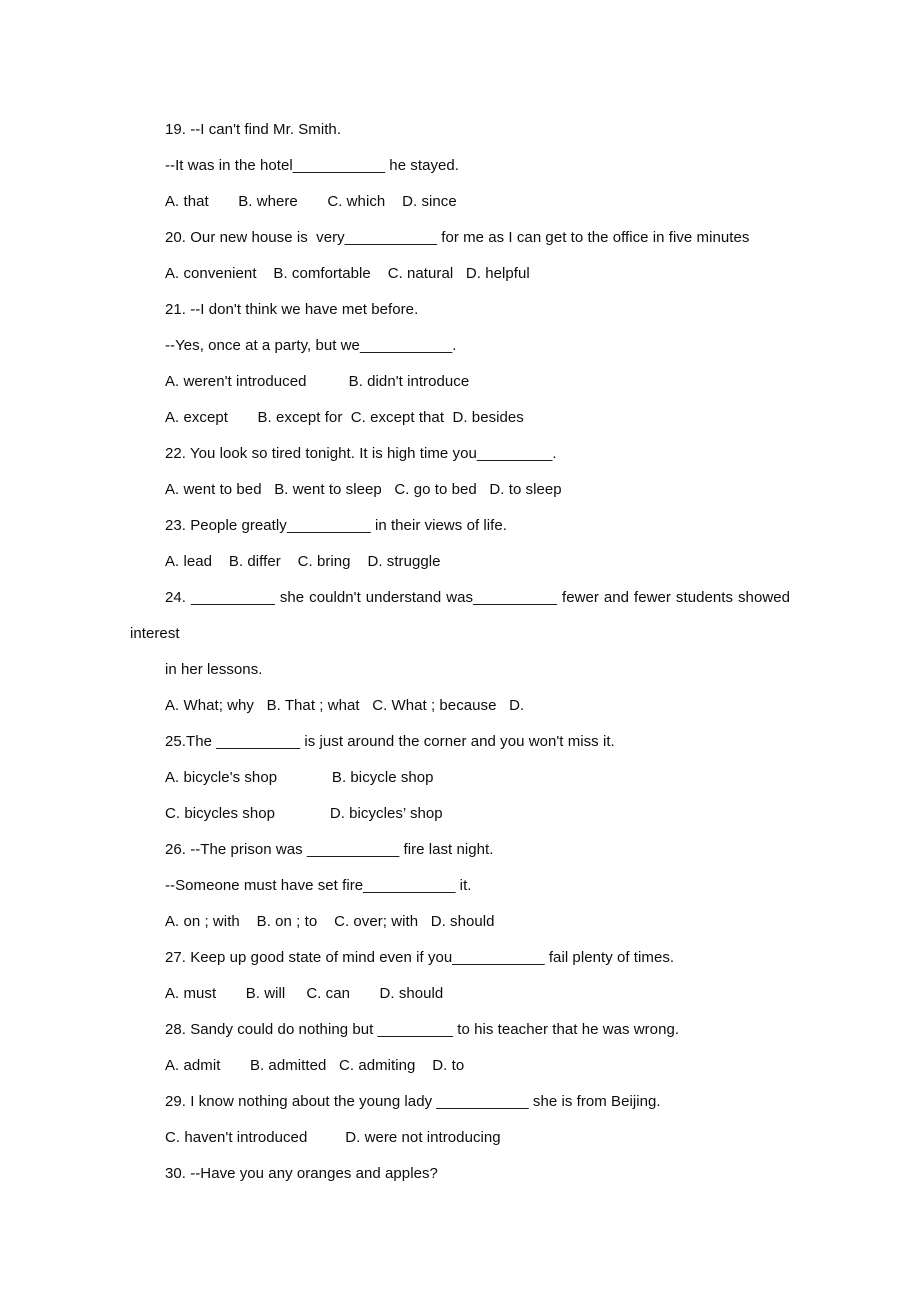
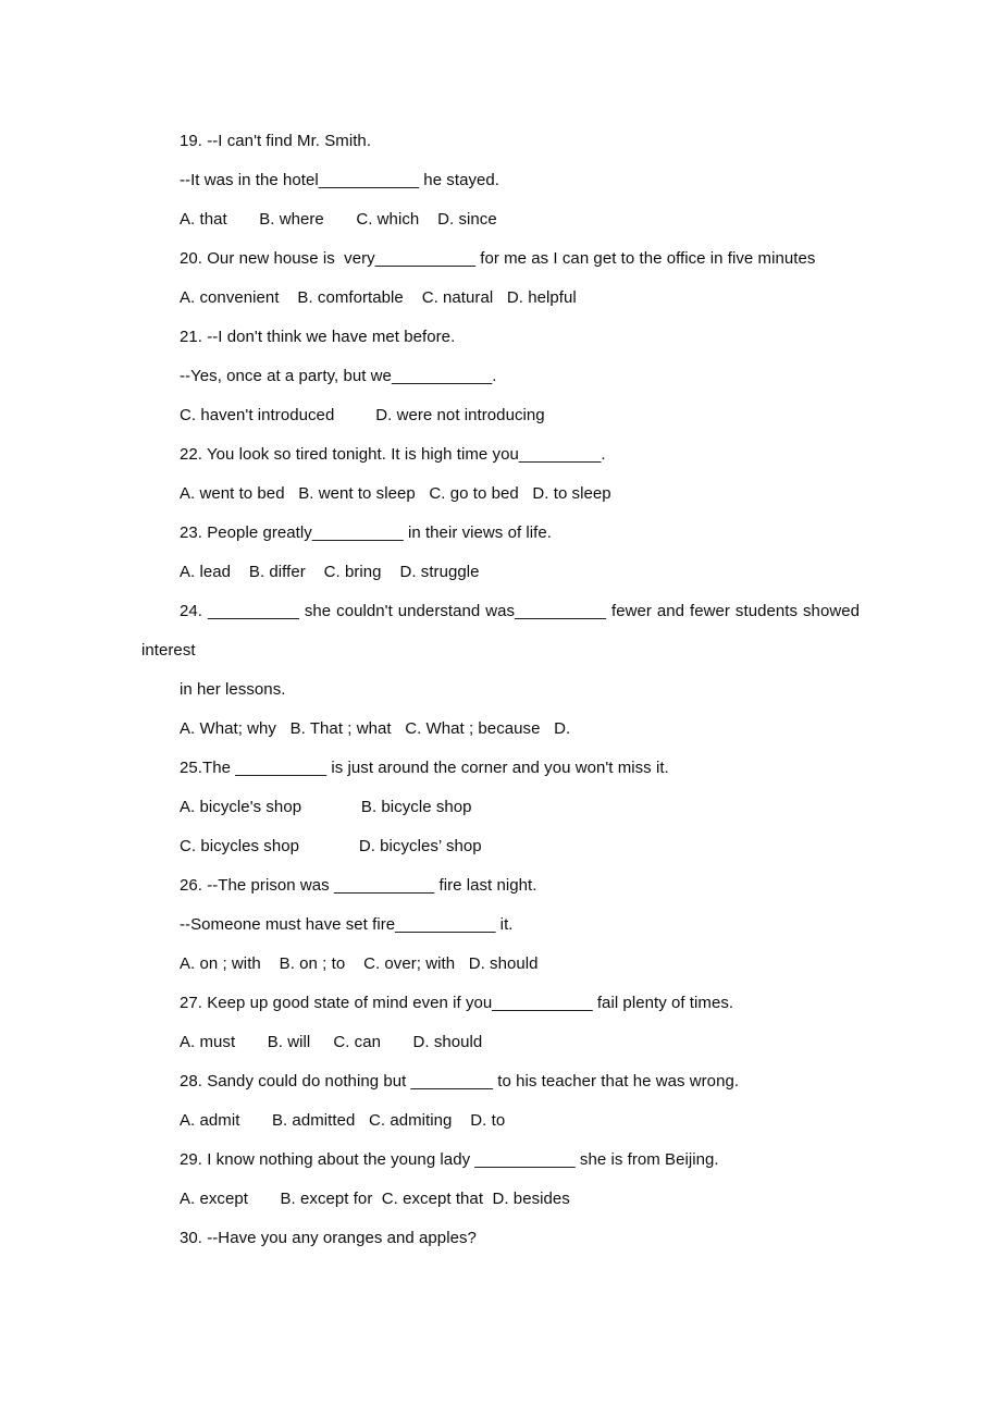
  19. --I can't find Mr. Smith.
  --It was in the hotel___________ he stayed.
  A. that B. where C. which D. since
  20. Our new house is very___________ for me as I can get to the office in five minutes
  A. convenient B. comfortable C. natural D. helpful
  21. --I don't think we have met before.
  --Yes, once at a party, but we___________.
- A. weren't introduced B. didn't introduce
- A. except B. except for C. except that D. besides
+ C. haven't introduced D. were not introducing
  22. You look so tired tonight. It is high time you_________.
  A. went to bed B. went to sleep C. go to bed D. to sleep
  23. People greatly__________ in their views of life.
  A. lead B. differ C. bring D. struggle
  24. __________ she couldn't understand was__________ fewer and fewer students showed
  interest
  in her lessons.
  A. What; why B. That ; what C. What ; because D.
  25.The __________ is just around the corner and you won't miss it.
  A. bicycle's shop B. bicycle shop
  C. bicycles shop D. bicycles’ shop
  26. --The prison was ___________ fire last night.
  --Someone must have set fire___________ it.
  A. on ; with B. on ; to C. over; with D. should
  27. Keep up good state of mind even if you___________ fail plenty of times.
  A. must B. will C. can D. should
  28. Sandy could do nothing but _________ to his teacher that he was wrong.
  A. admit B. admitted C. admiting D. to
  29. I know nothing about the young lady ___________ she is from Beijing.
- C. haven't introduced D. were not introducing
+ A. except B. except for C. except that D. besides
  30. --Have you any oranges and apples?
